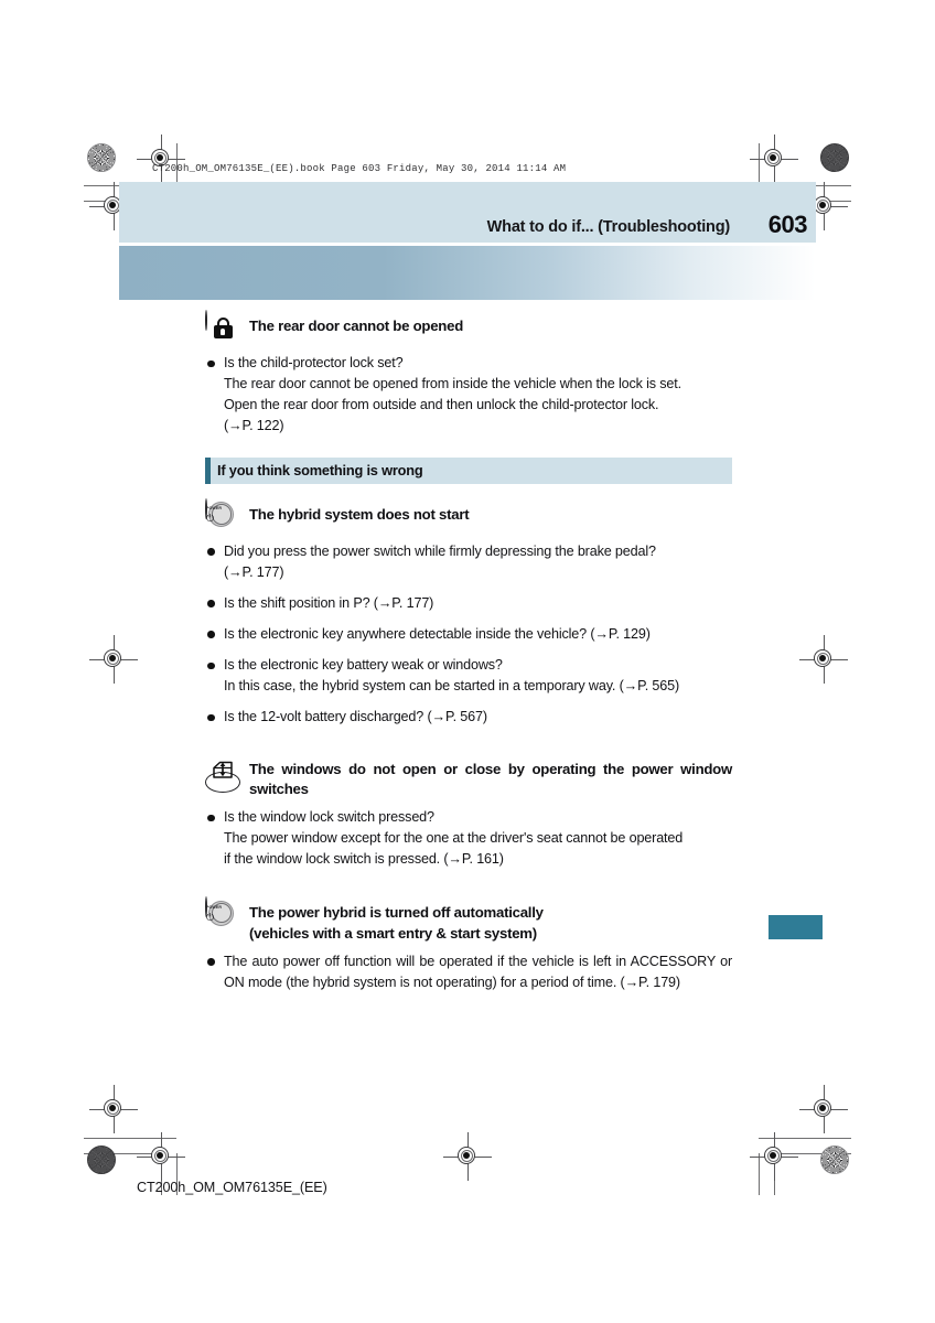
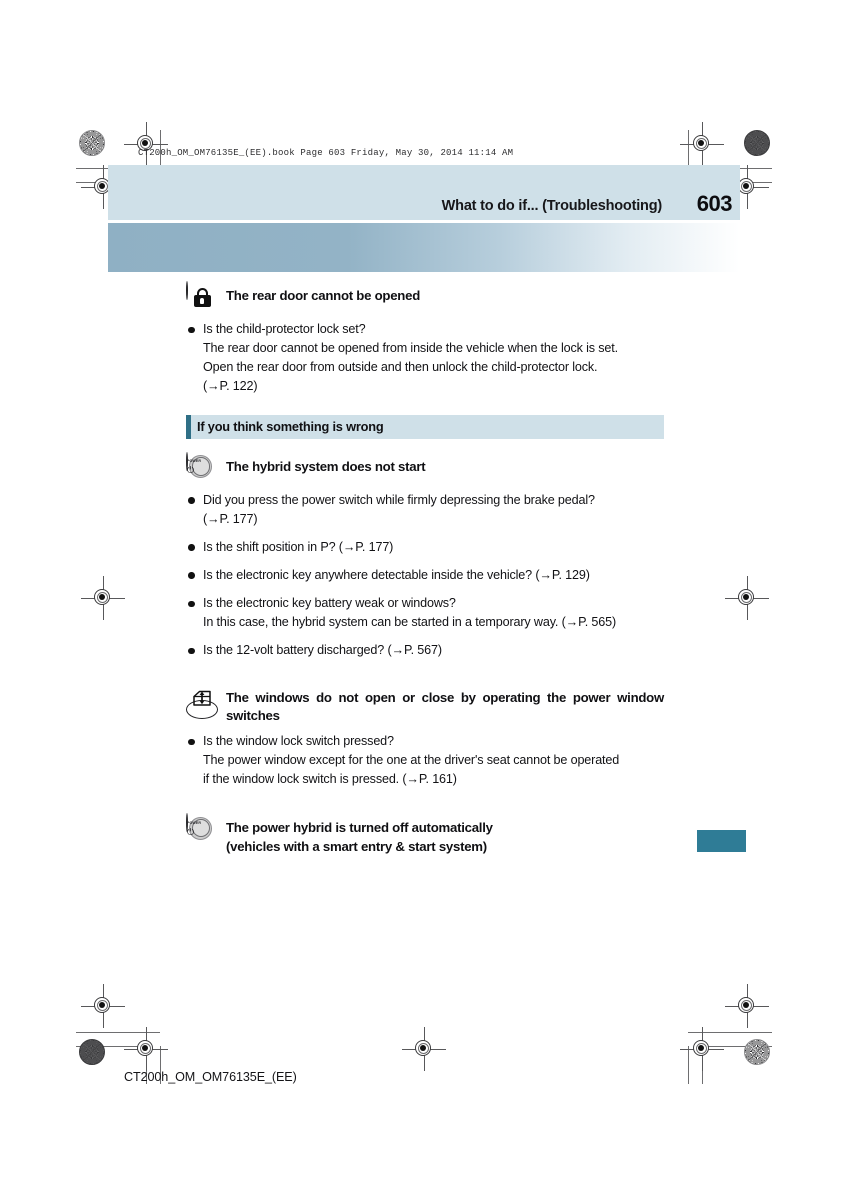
  CT200h_OM_OM76135E_(EE).book Page 603 Friday, May 30, 2014 11:14 AM
  What to do if... (Troubleshooting)
  603
  The rear door cannot be opened
  Is the child-protector lock set?
  The rear door cannot be opened from inside the vehicle when the lock is set.
  Open the rear door from outside and then unlock the child-protector lock.
  (→P. 122)
  If you think something is wrong
  ⏻
  The hybrid system does not start
  Did you press the power switch while firmly depressing the brake pedal?
  (→P. 177)
  Is the shift position in P? (→P. 177)
  Is the electronic key anywhere detectable inside the vehicle? (→P. 129)
  Is the electronic key battery weak or windows?
  In this case, the hybrid system can be started in a temporary way. (→P. 565)
  Is the 12-volt battery discharged? (→P. 567)
  The windows do not open or close by operating the power window switches
  Is the window lock switch pressed?
  The power window except for the one at the driver's seat cannot be operated
  if the window lock switch is pressed. (→P. 161)
  ⏻
  The power hybrid is turned off automatically
  (vehicles with a smart entry & start system)
- The auto power off function will be operated if the vehicle is left in ACCESSORY or ON mode (the hybrid system is not operating) for a period of time. (→P. 179)
  CT200h_OM_OM76135E_(EE)
